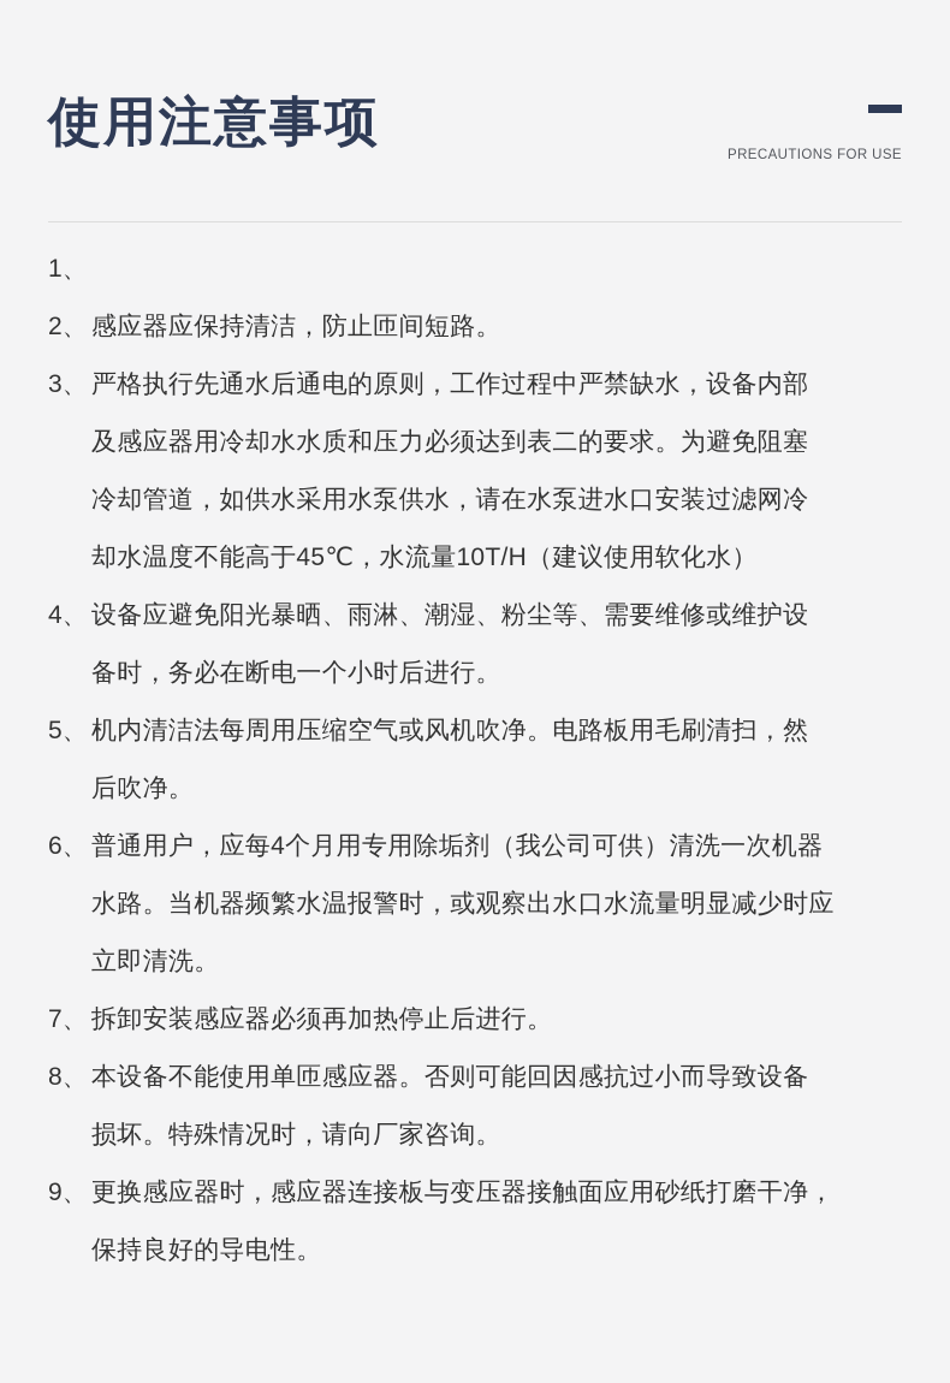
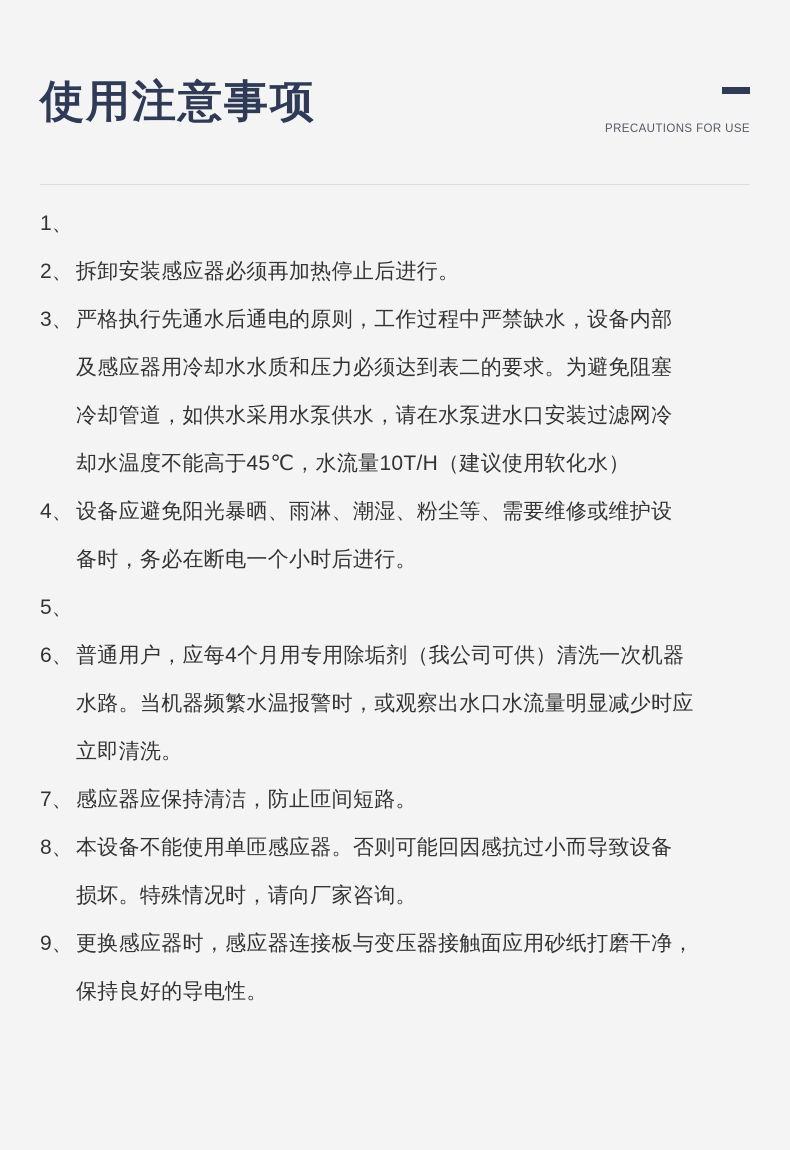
  使用注意事项
  PRECAUTIONS FOR USE
  1、
  2、
- 感应器应保持清洁，防止匝间短路。
+ 拆卸安装感应器必须再加热停止后进行。
  3、
  严格执行先通水后通电的原则，工作过程中严禁缺水，设备内部
  及感应器用冷却水水质和压力必须达到表二的要求。为避免阻塞
  冷却管道，如供水采用水泵供水，请在水泵进水口安装过滤网冷
  却水温度不能高于45℃，水流量10T/H（建议使用软化水）
  4、
  设备应避免阳光暴晒、雨淋、潮湿、粉尘等、需要维修或维护设
  备时，务必在断电一个小时后进行。
  5、
- 机内清洁法每周用压缩空气或风机吹净。电路板用毛刷清扫，然
- 后吹净。
  6、
  普通用户，应每4个月用专用除垢剂（我公司可供）清洗一次机器
  水路。当机器频繁水温报警时，或观察出水口水流量明显减少时应
  立即清洗。
  7、
- 拆卸安装感应器必须再加热停止后进行。
+ 感应器应保持清洁，防止匝间短路。
  8、
  本设备不能使用单匝感应器。否则可能回因感抗过小而导致设备
  损坏。特殊情况时，请向厂家咨询。
  9、
  更换感应器时，感应器连接板与变压器接触面应用砂纸打磨干净，
  保持良好的导电性。
